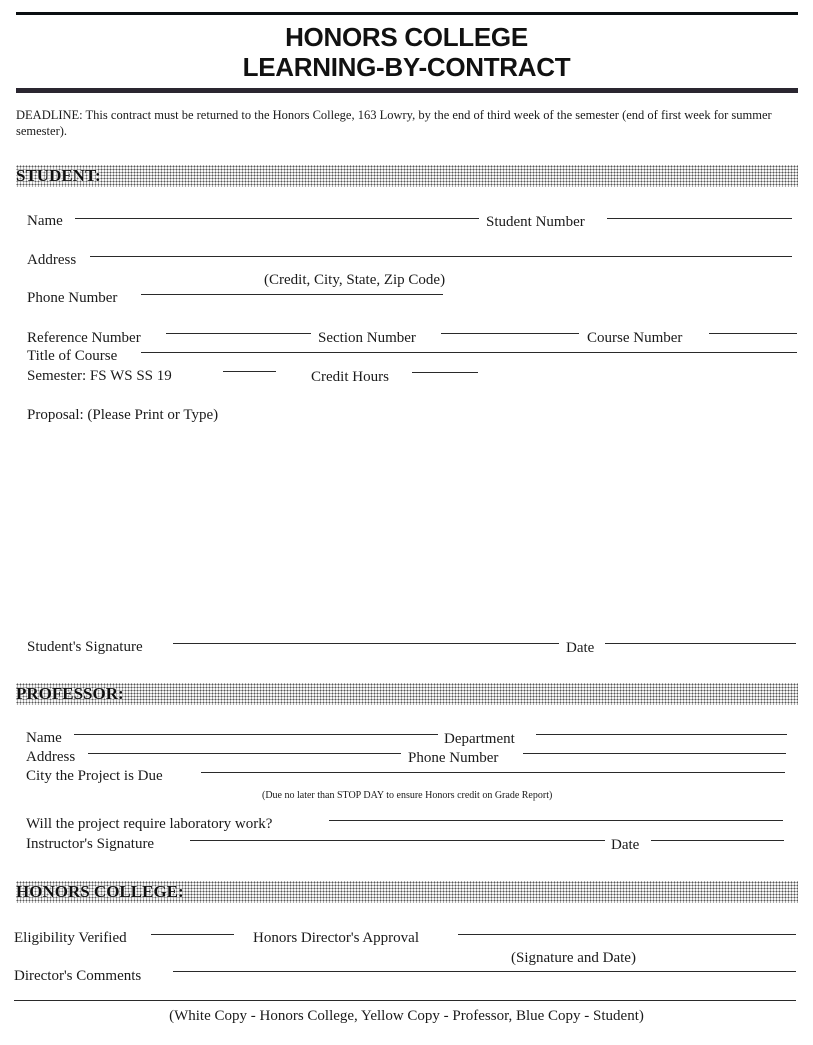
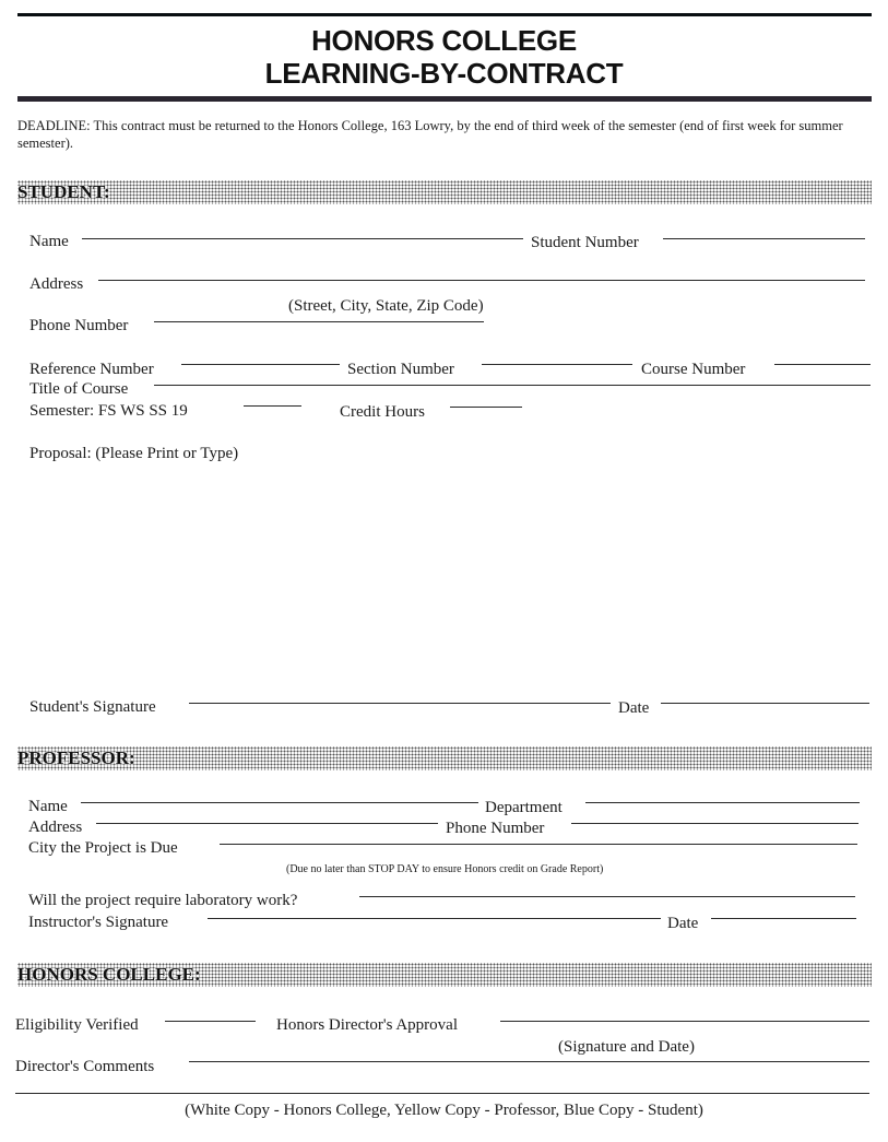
  HONORS COLLEGE
  LEARNING-BY-CONTRACT
  DEADLINE: This contract must be returned to the Honors College, 163 Lowry, by the end of third week of the semester (end of first week for summer semester).
  STUDENT:
  Name
  Student Number
  Address
- (Credit, City, State, Zip Code)
+ (Street, City, State, Zip Code)
  Phone Number
  Reference Number
  Section Number
  Course Number
  Title of Course
  Semester: FS WS SS 19
  Credit Hours
  Proposal: (Please Print or Type)
  Student's Signature
  Date
  PROFESSOR:
  Name
  Department
  Address
  Phone Number
  City the Project is Due
  (Due no later than STOP DAY to ensure Honors credit on Grade Report)
  Will the project require laboratory work?
  Instructor's Signature
  Date
  HONORS COLLEGE:
  Eligibility Verified
  Honors Director's Approval
  (Signature and Date)
  Director's Comments
  (White Copy - Honors College, Yellow Copy - Professor, Blue Copy - Student)
